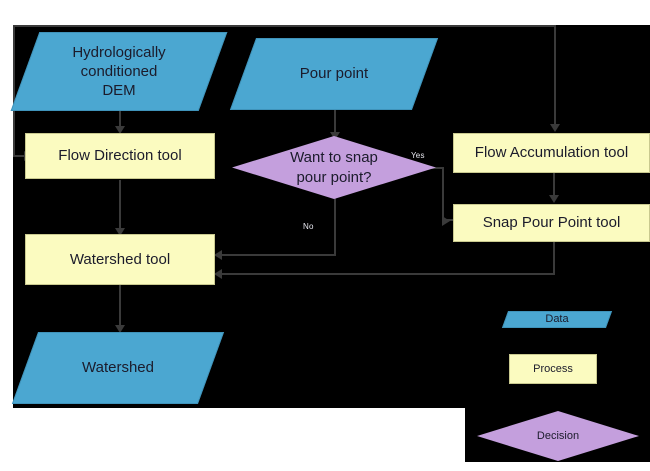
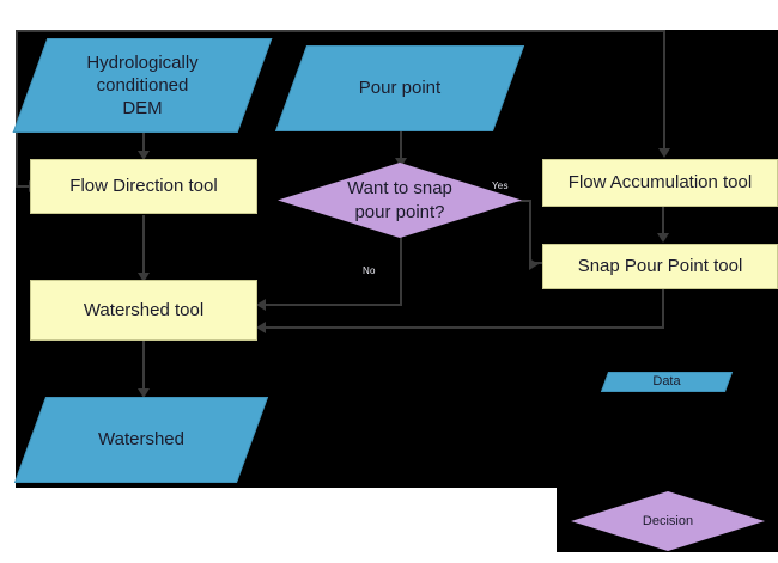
  Yes
  No
  Hydrologically
  conditioned
  DEM
  Pour point
  Flow Direction tool
  Flow Accumulation tool
  Want to snap
  pour point?
  Snap Pour Point tool
  Watershed tool
  Watershed
  Data
- Process
  Decision
